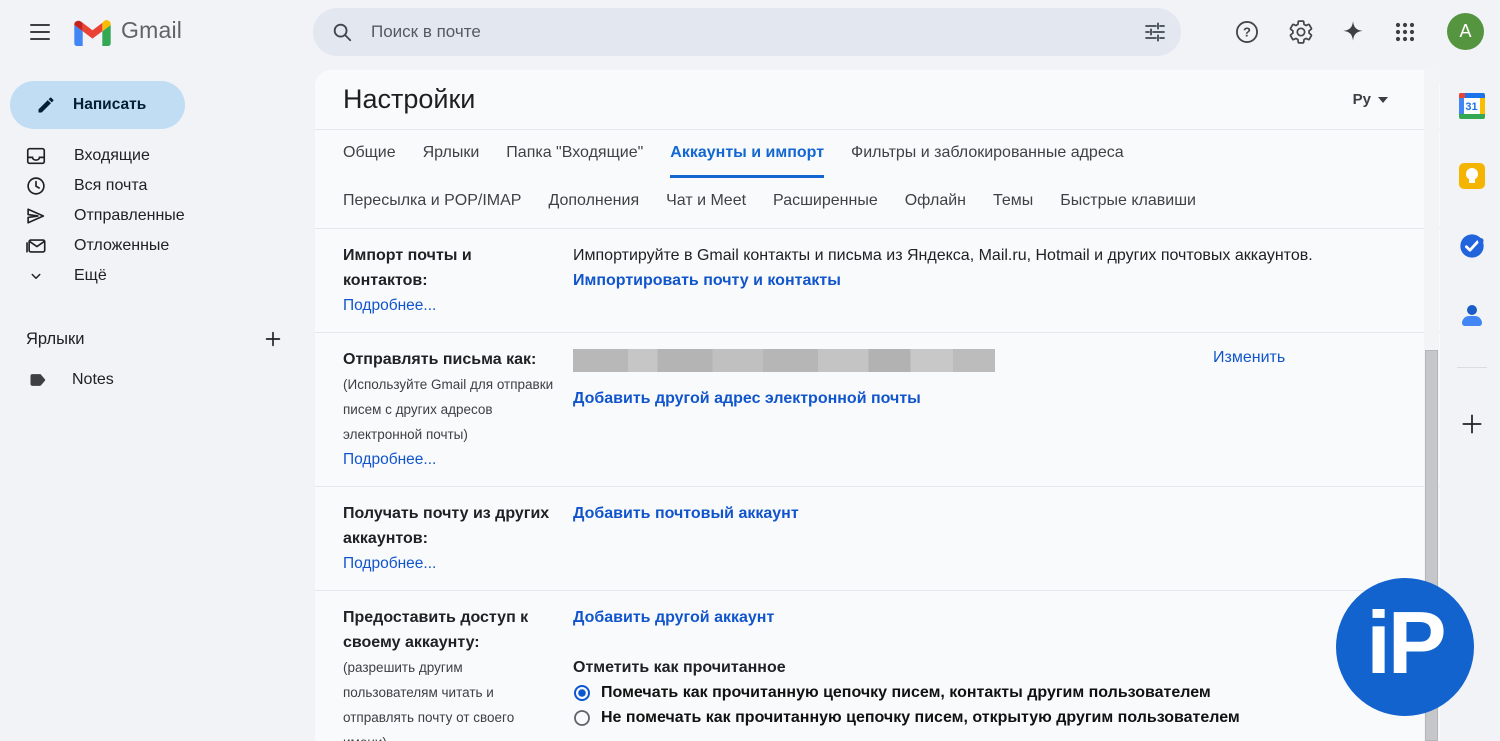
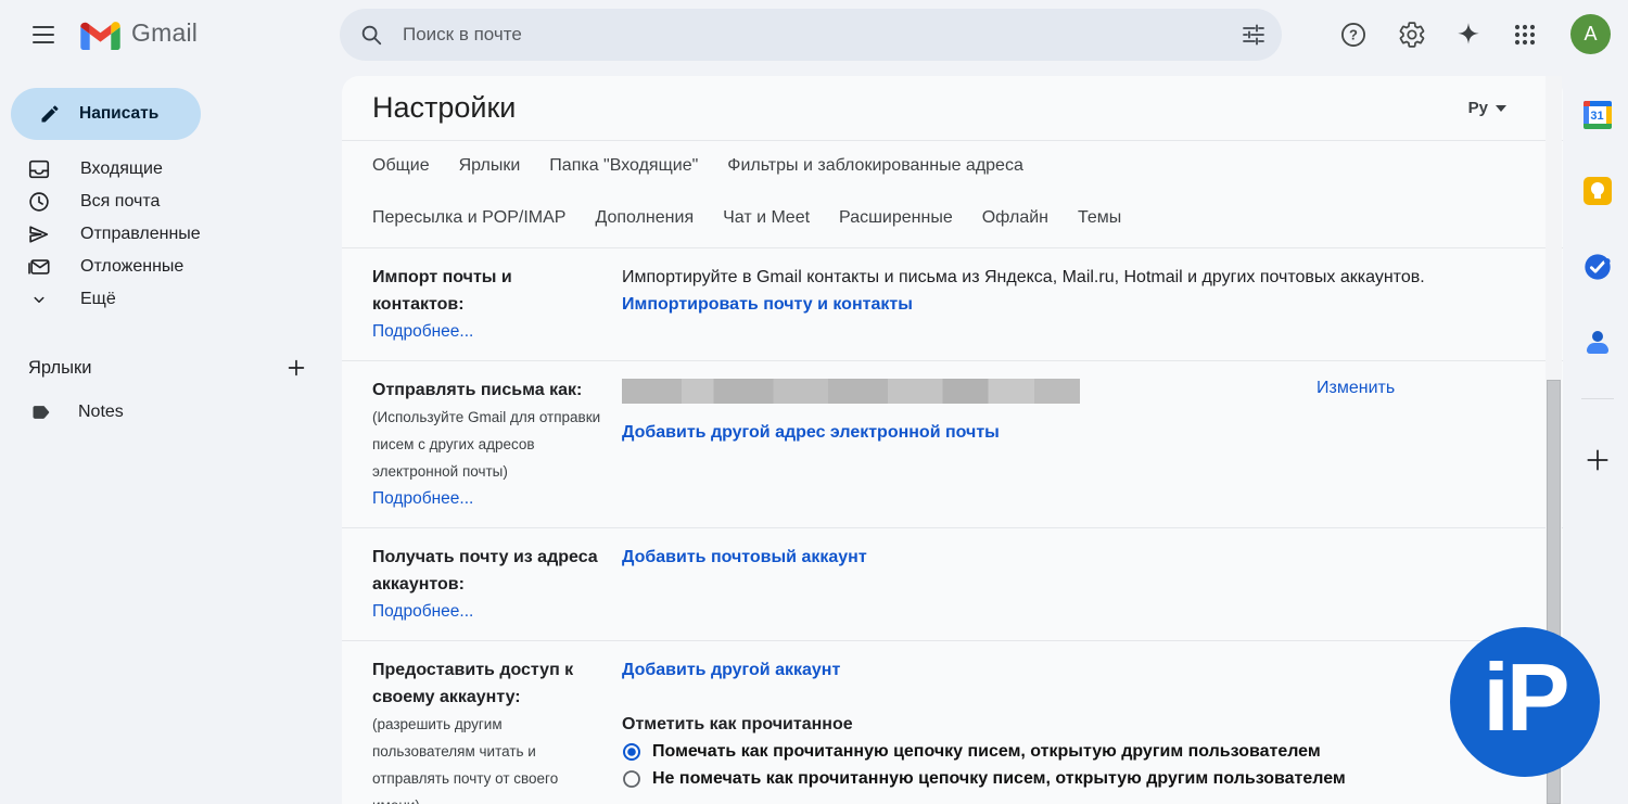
  Gmail
  Поиск в почте
  ?
  A
  Написать
  Входящие
  Вся почта
  Отправленные
  Отложенные
  Ещё
  Ярлыки
  Notes
  Настройки
  Ру
  Общие
  Ярлыки
  Папка "Входящие"
- Аккаунты и импорт
  Фильтры и заблокированные адреса
  Пересылка и POP/IMAP
  Дополнения
  Чат и Meet
  Расширенные
  Офлайн
  Темы
- Быстрые клавиши
  Импорт почты и контактов:
  Подробнее...
  Импортируйте в Gmail контакты и письма из Яндекса, Mail.ru, Hotmail и других почтовых аккаунтов.
  Импортировать почту и контакты
  Отправлять письма как:
  (Используйте Gmail для отправки писем с других адресов электронной почты)
  Подробнее...
  Добавить другой адрес электронной почты
  Изменить
- Получать почту из других аккаунтов:
+ Получать почту из адреса аккаунтов:
  Подробнее...
  Добавить почтовый аккаунт
  Предоставить доступ к своему аккаунту:
  (разрешить другим пользователям читать и отправлять почту от своего
  Добавить другой аккаунт
  Отметить как прочитанное
- Помечать как прочитанную цепочку писем, контакты другим пользователем
+ Помечать как прочитанную цепочку писем, открытую другим пользователем
  Не помечать как прочитанную цепочку писем, открытую другим пользователем
  31
  iP
